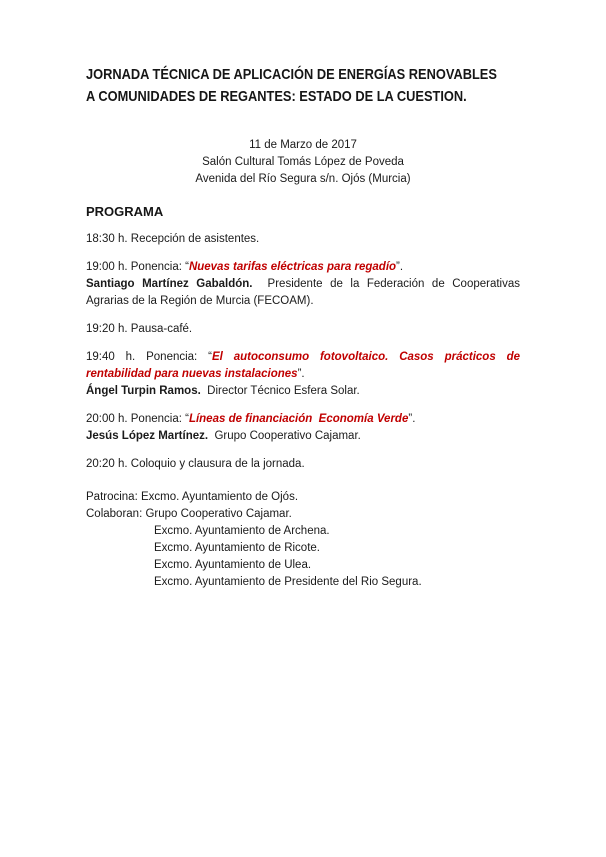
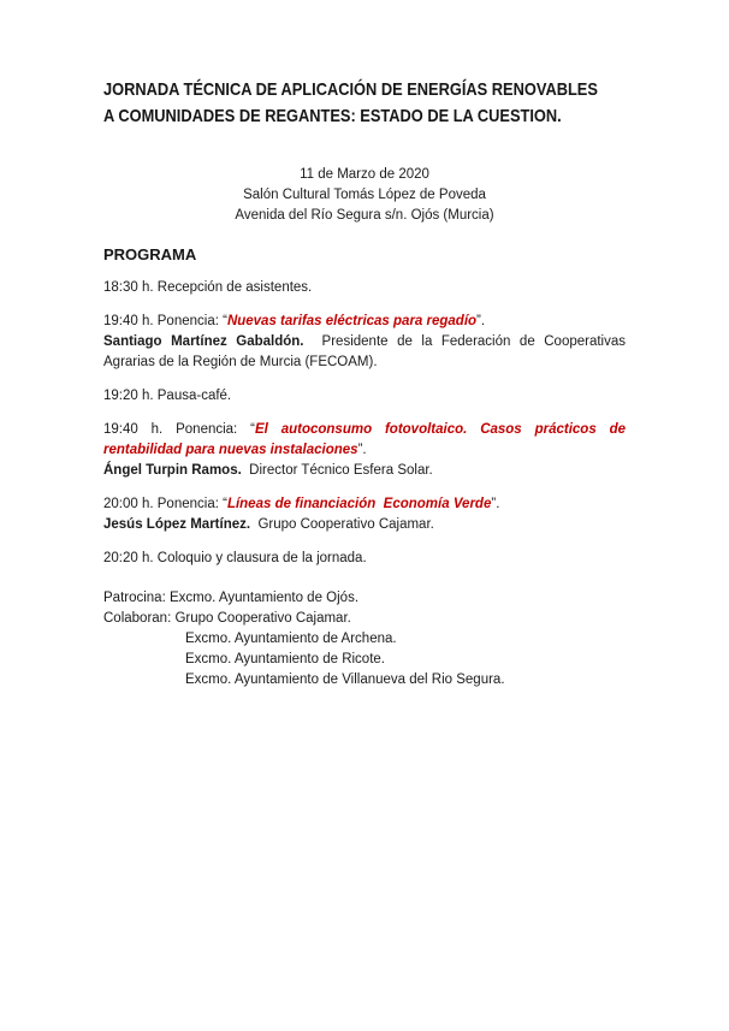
  JORNADA TÉCNICA DE APLICACIÓN DE ENERGÍAS RENOVABLES
  A COMUNIDADES DE REGANTES: ESTADO DE LA CUESTION.
- 11 de Marzo de 2017
+ 11 de Marzo de 2020
  Salón Cultural Tomás López de Poveda
  Avenida del Río Segura s/n. Ojós (Murcia)
  PROGRAMA
  18:30 h. Recepción de asistentes.
- 19:00 h. Ponencia: “Nuevas tarifas eléctricas para regadío”.
+ 19:40 h. Ponencia: “Nuevas tarifas eléctricas para regadío”.
  Santiago Martínez Gabaldón. Presidente de la Federación de Cooperativas Agrarias de la Región de Murcia (FECOAM).
  19:20 h. Pausa-café.
  19:40 h. Ponencia: “El autoconsumo fotovoltaico. Casos prácticos de rentabilidad para nuevas instalaciones”.
  Ángel Turpin Ramos. Director Técnico Esfera Solar.
  20:00 h. Ponencia: “Líneas de financiación Economía Verde”.
  Jesús López Martínez. Grupo Cooperativo Cajamar.
  20:20 h. Coloquio y clausura de la jornada.
  Patrocina: Excmo. Ayuntamiento de Ojós.
  Colaboran: Grupo Cooperativo Cajamar.
  Excmo. Ayuntamiento de Archena.
  Excmo. Ayuntamiento de Ricote.
- Excmo. Ayuntamiento de Ulea.
- Excmo. Ayuntamiento de Presidente del Rio Segura.
+ Excmo. Ayuntamiento de Villanueva del Rio Segura.
